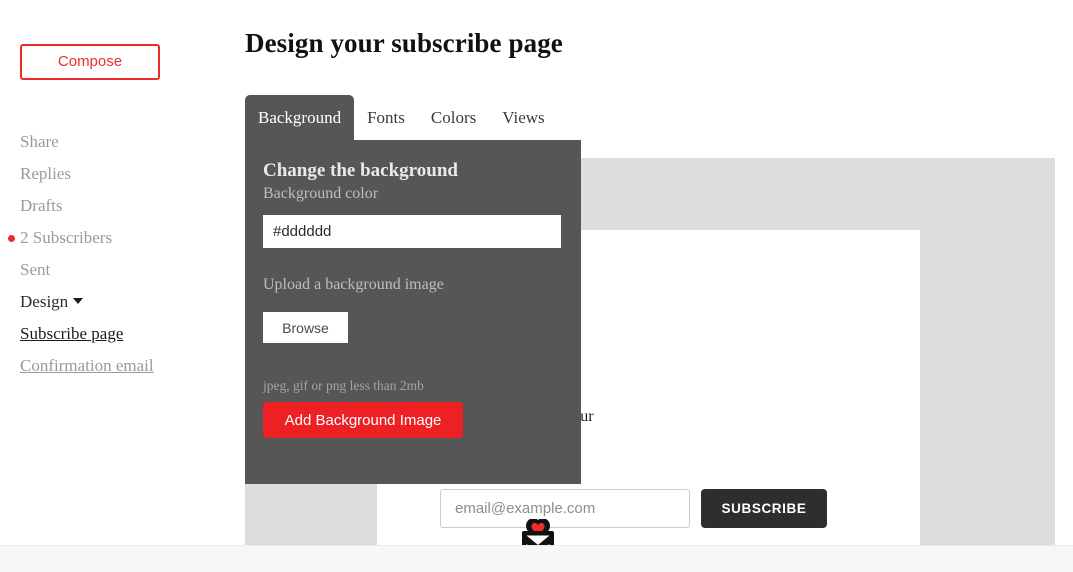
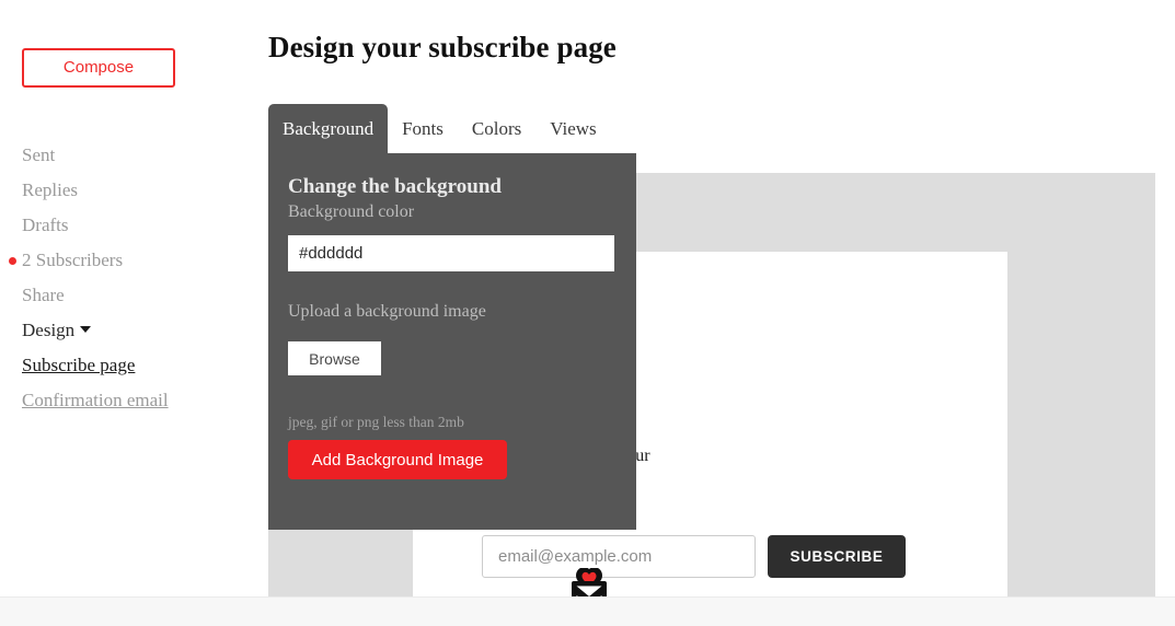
  Compose
- Share
+ Sent
  Replies
  Drafts
  2 Subscribers
- Sent
+ Share
  Design
  Subscribe page
  Confirmation email
  Design your subscribe page
  email@example.com
  SUBSCRIBE
  Background
  Fonts
  Colors
  Views
  Change the background
  Background color
  #dddddd
  Upload a background image
  Browse
  jpeg, gif or png less than 2mb
  Add Background Image
